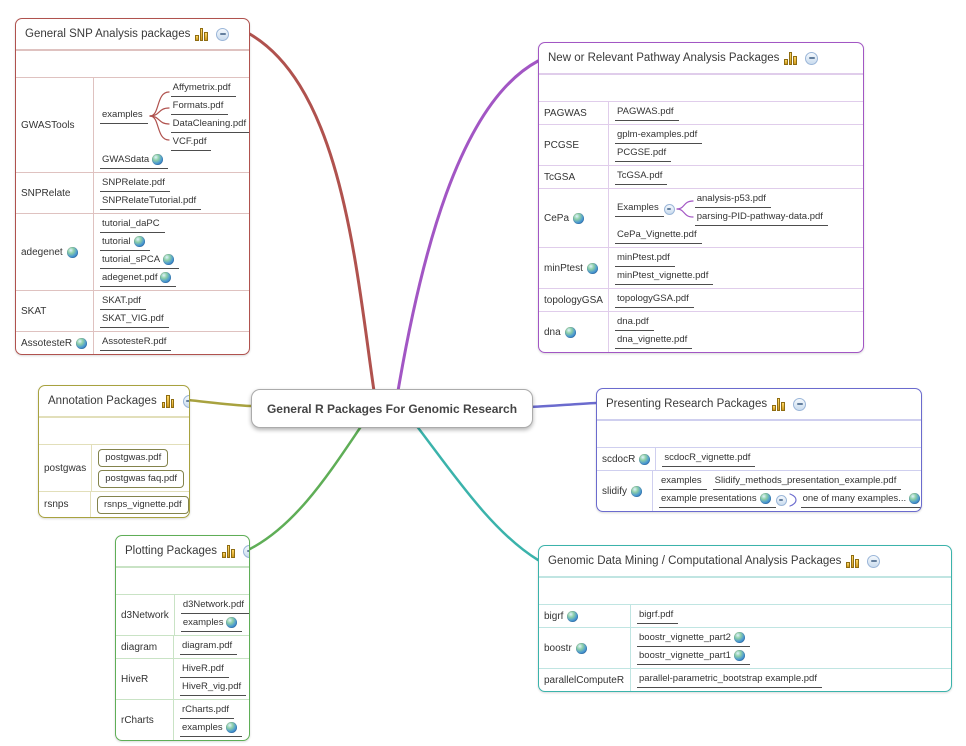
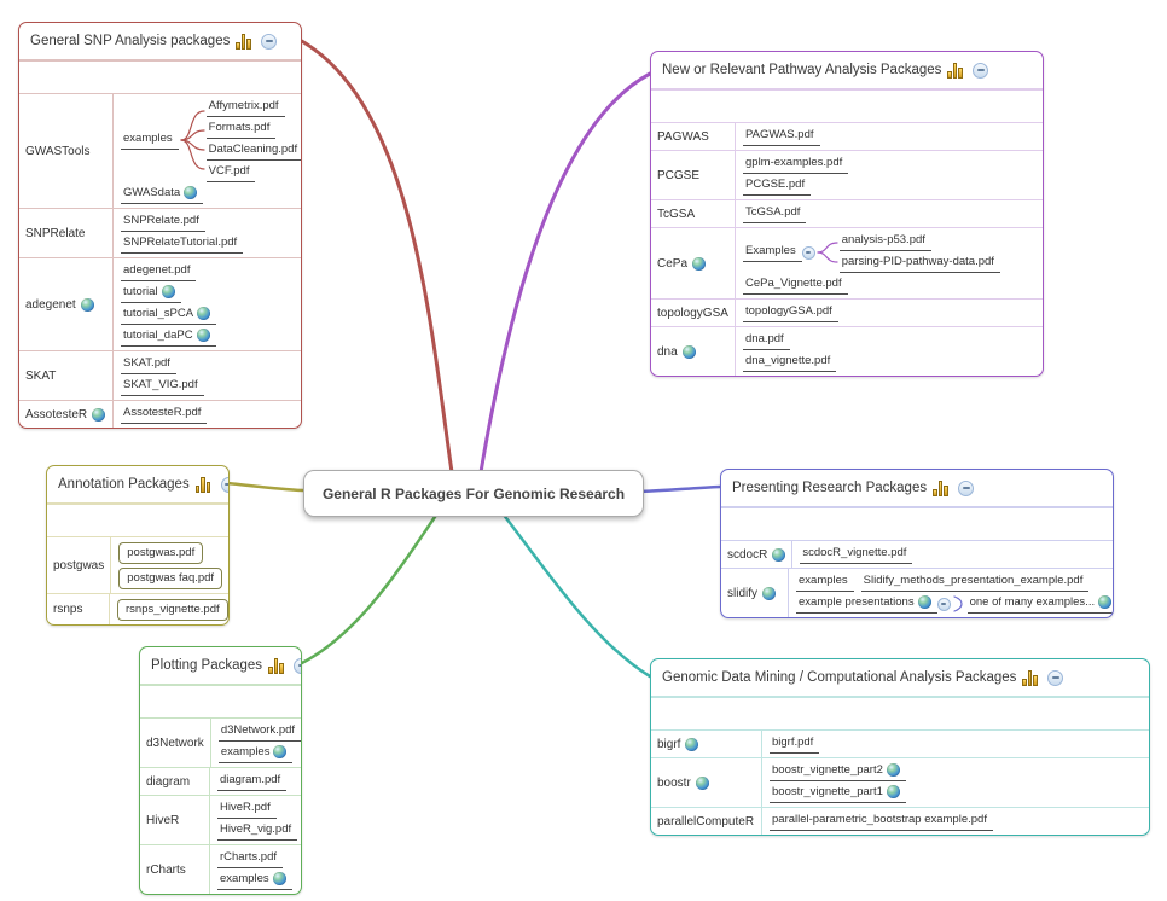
  General SNP Analysis packages
  GWASTools
  examples
  Affymetrix.pdf
  Formats.pdf
  DataCleaning.pdf
  VCF.pdf
  GWASdata
  SNPRelate
  SNPRelate.pdf
  SNPRelateTutorial.pdf
  adegenet
- tutorial_daPC
+ adegenet.pdf
  tutorial
  tutorial_sPCA
- adegenet.pdf
+ tutorial_daPC
  SKAT
  SKAT.pdf
  SKAT_VIG.pdf
  AssotesteR
  AssotesteR.pdf
  New or Relevant Pathway Analysis Packages
  PAGWAS
  PAGWAS.pdf
  PCGSE
  gplm-examples.pdf
  PCGSE.pdf
  TcGSA
  TcGSA.pdf
  CePa
  Examples
  analysis-p53.pdf
  parsing-PID-pathway-data.pdf
  CePa_Vignette.pdf
- minPtest
- minPtest.pdf
- minPtest_vignette.pdf
  topologyGSA
  topologyGSA.pdf
  dna
  dna.pdf
  dna_vignette.pdf
  Annotation Packages
  postgwas
  postgwas.pdf
  postgwas faq.pdf
  rsnps
  rsnps_vignette.pdf
  Presenting Research Packages
  scdocR
  scdocR_vignette.pdf
  slidify
  examples
  Slidify_methods_presentation_example.pdf
  example presentations
  one of many examples...
  Plotting Packages
  d3Network
  d3Network.pdf
  examples
  diagram
  diagram.pdf
  HiveR
  HiveR.pdf
  HiveR_vig.pdf
  rCharts
  rCharts.pdf
  examples
  Genomic Data Mining / Computational Analysis Packages
  bigrf
  bigrf.pdf
  boostr
  boostr_vignette_part2
  boostr_vignette_part1
  parallelComputeR
  parallel-parametric_bootstrap example.pdf
  General R Packages For Genomic Research
